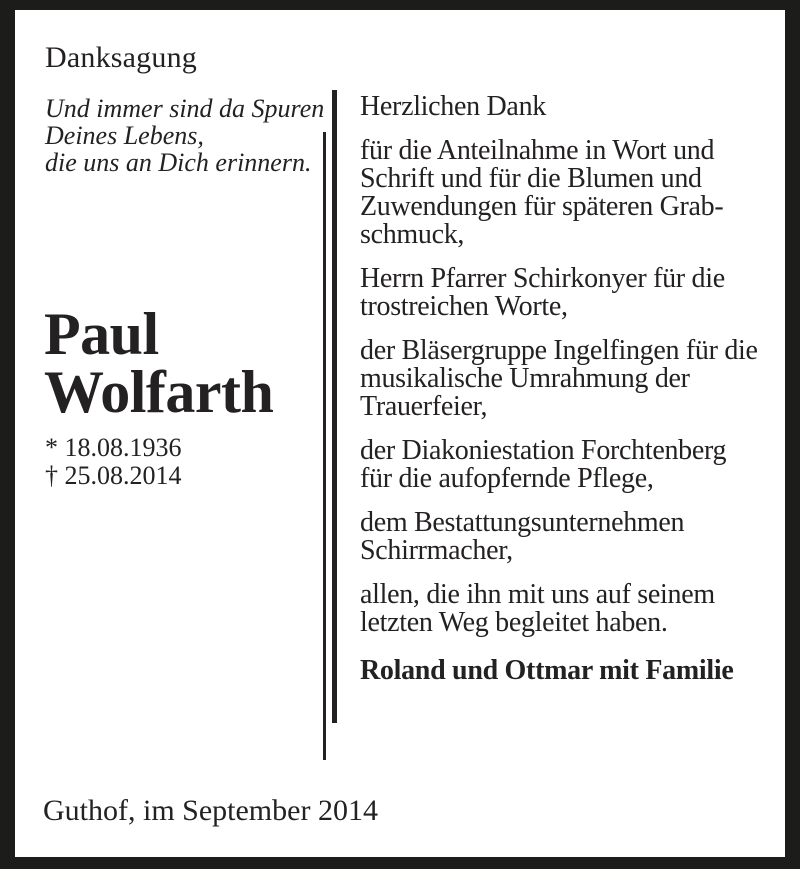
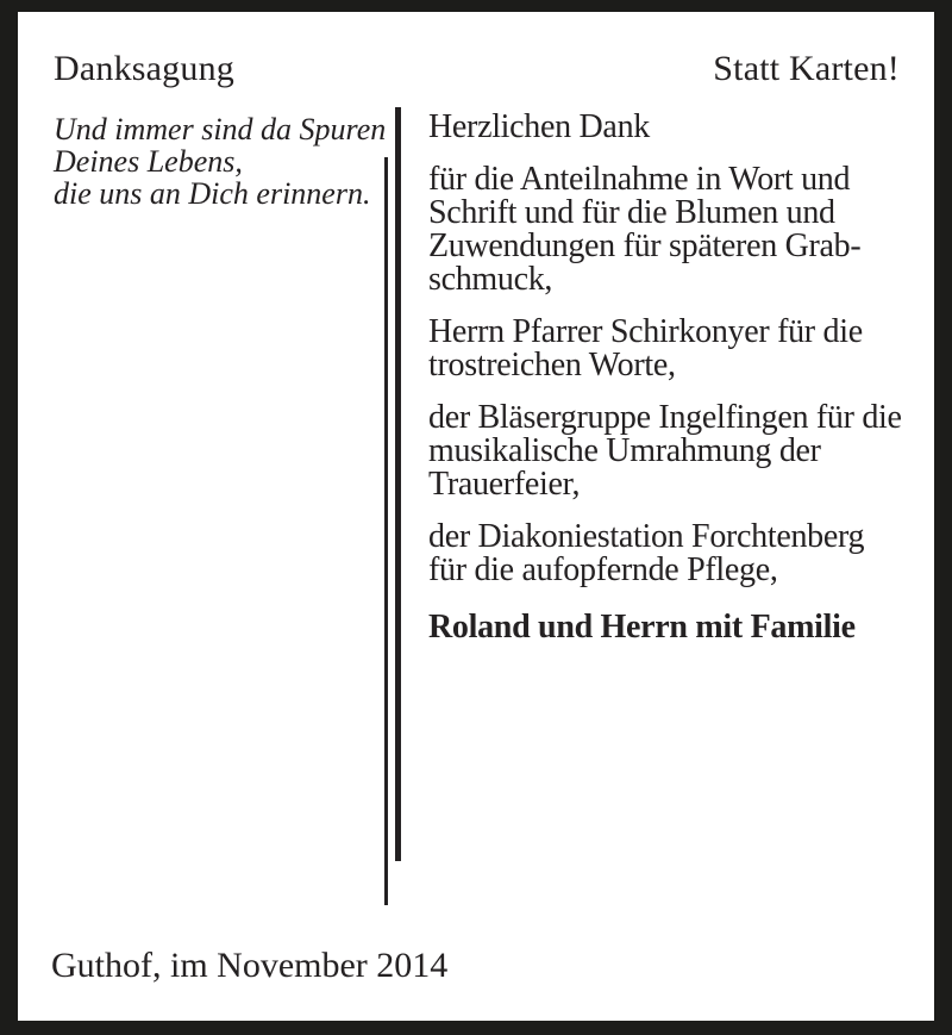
  Danksagung
+ Statt Karten!
  Und immer sind da Spuren
  Deines Lebens,
  die uns an Dich erinnern.
- Paul
- Wolfarth
- * 18.08.1936
- † 25.08.2014
  Herzlichen Dank
  für die Anteilnahme in Wort und
  Schrift und für die Blumen und
  Zuwendungen für späteren Grab-
  schmuck,
  Herrn Pfarrer Schirkonyer für die
  trostreichen Worte,
  der Bläsergruppe Ingelfingen für die
  musikalische Umrahmung der
  Trauerfeier,
  der Diakoniestation Forchtenberg
  für die aufopfernde Pflege,
- dem Bestattungsunternehmen
- Schirrmacher,
- allen, die ihn mit uns auf seinem
- letzten Weg begleitet haben.
- Roland und Ottmar mit Familie
+ Roland und Herrn mit Familie
- Guthof, im September 2014
+ Guthof, im November 2014
